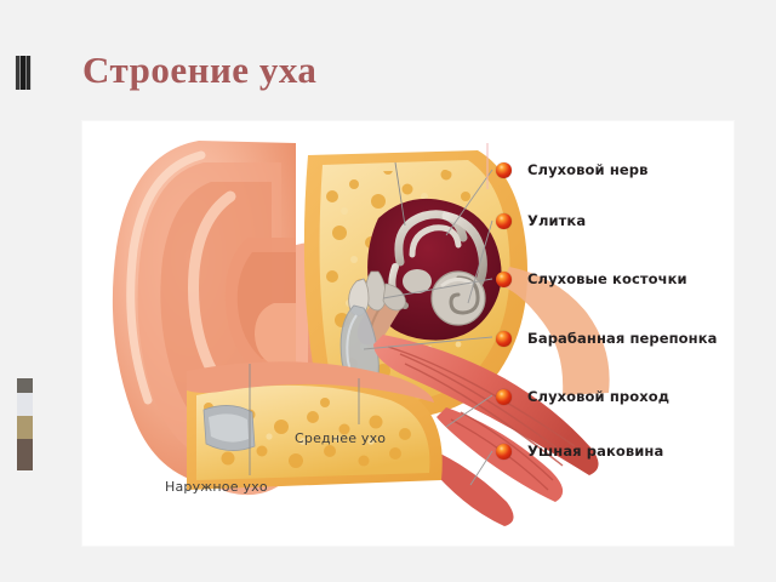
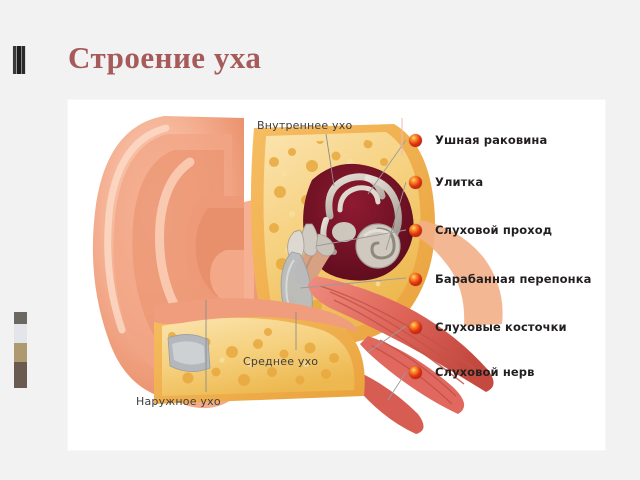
  Строение уха
+ Внутреннее ухо
  Среднее ухо
  Наружное ухо
- Слуховой нерв
+ Ушная раковина
  Улитка
- Слуховые косточки
+ Слуховой проход
  Барабанная перепонка
- Слуховой проход
+ Слуховые косточки
- Ушная раковина
+ Слуховой нерв
